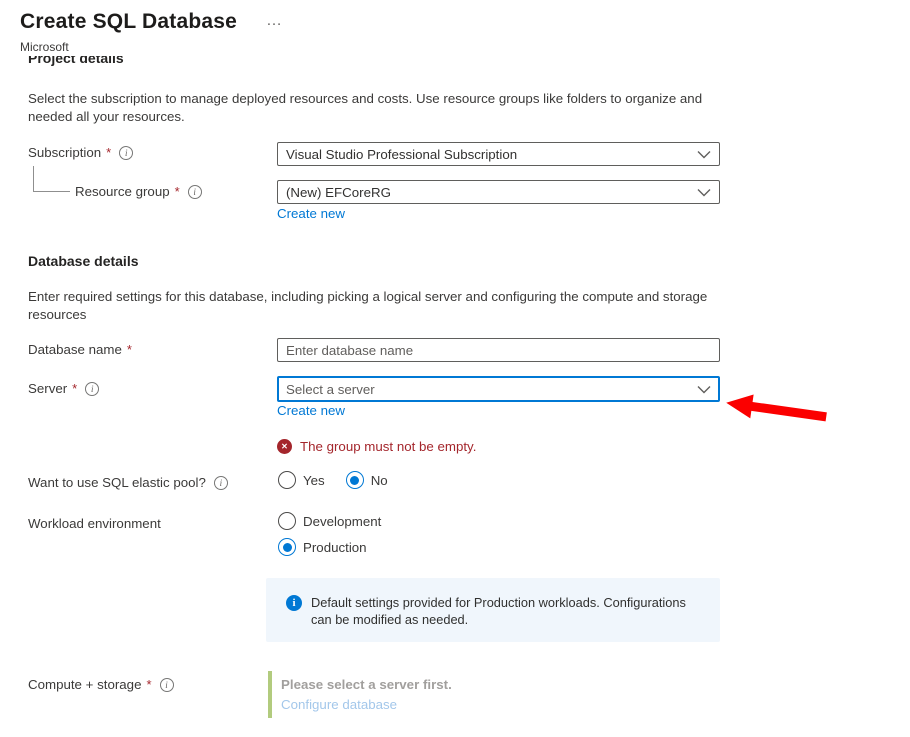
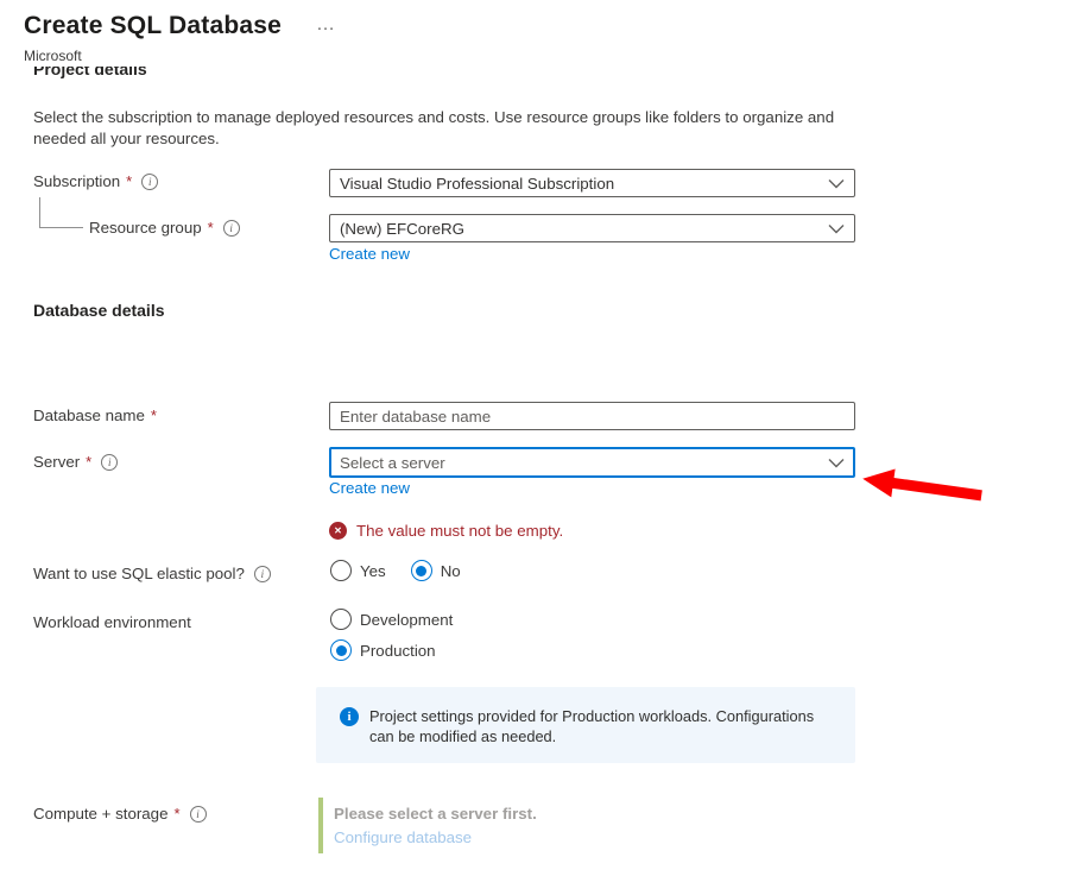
  Create SQL Database
  …
  Microsoft
  Project details
  Select the subscription to manage deployed resources and costs. Use resource groups like folders to organize and needed all your resources.
  Subscription
  *
  i
  Visual Studio Professional Subscription
  Resource group
  *
  i
  (New) EFCoreRG
  Create new
  Database details
- Enter required settings for this database, including picking a logical server and configuring the compute and storage resources
  Database name
  *
  Enter database name
  Server
  *
  i
  Select a server
  Create new
  ✕
- The group must not be empty.
+ The value must not be empty.
  Want to use SQL elastic pool?
  i
  Yes
  No
  Workload environment
  Development
  Production
  i
- Default settings provided for Production workloads. Configurations can be modified as needed.
+ Project settings provided for Production workloads. Configurations can be modified as needed.
  Compute + storage
  *
  i
  Please select a server first.
  Configure database
